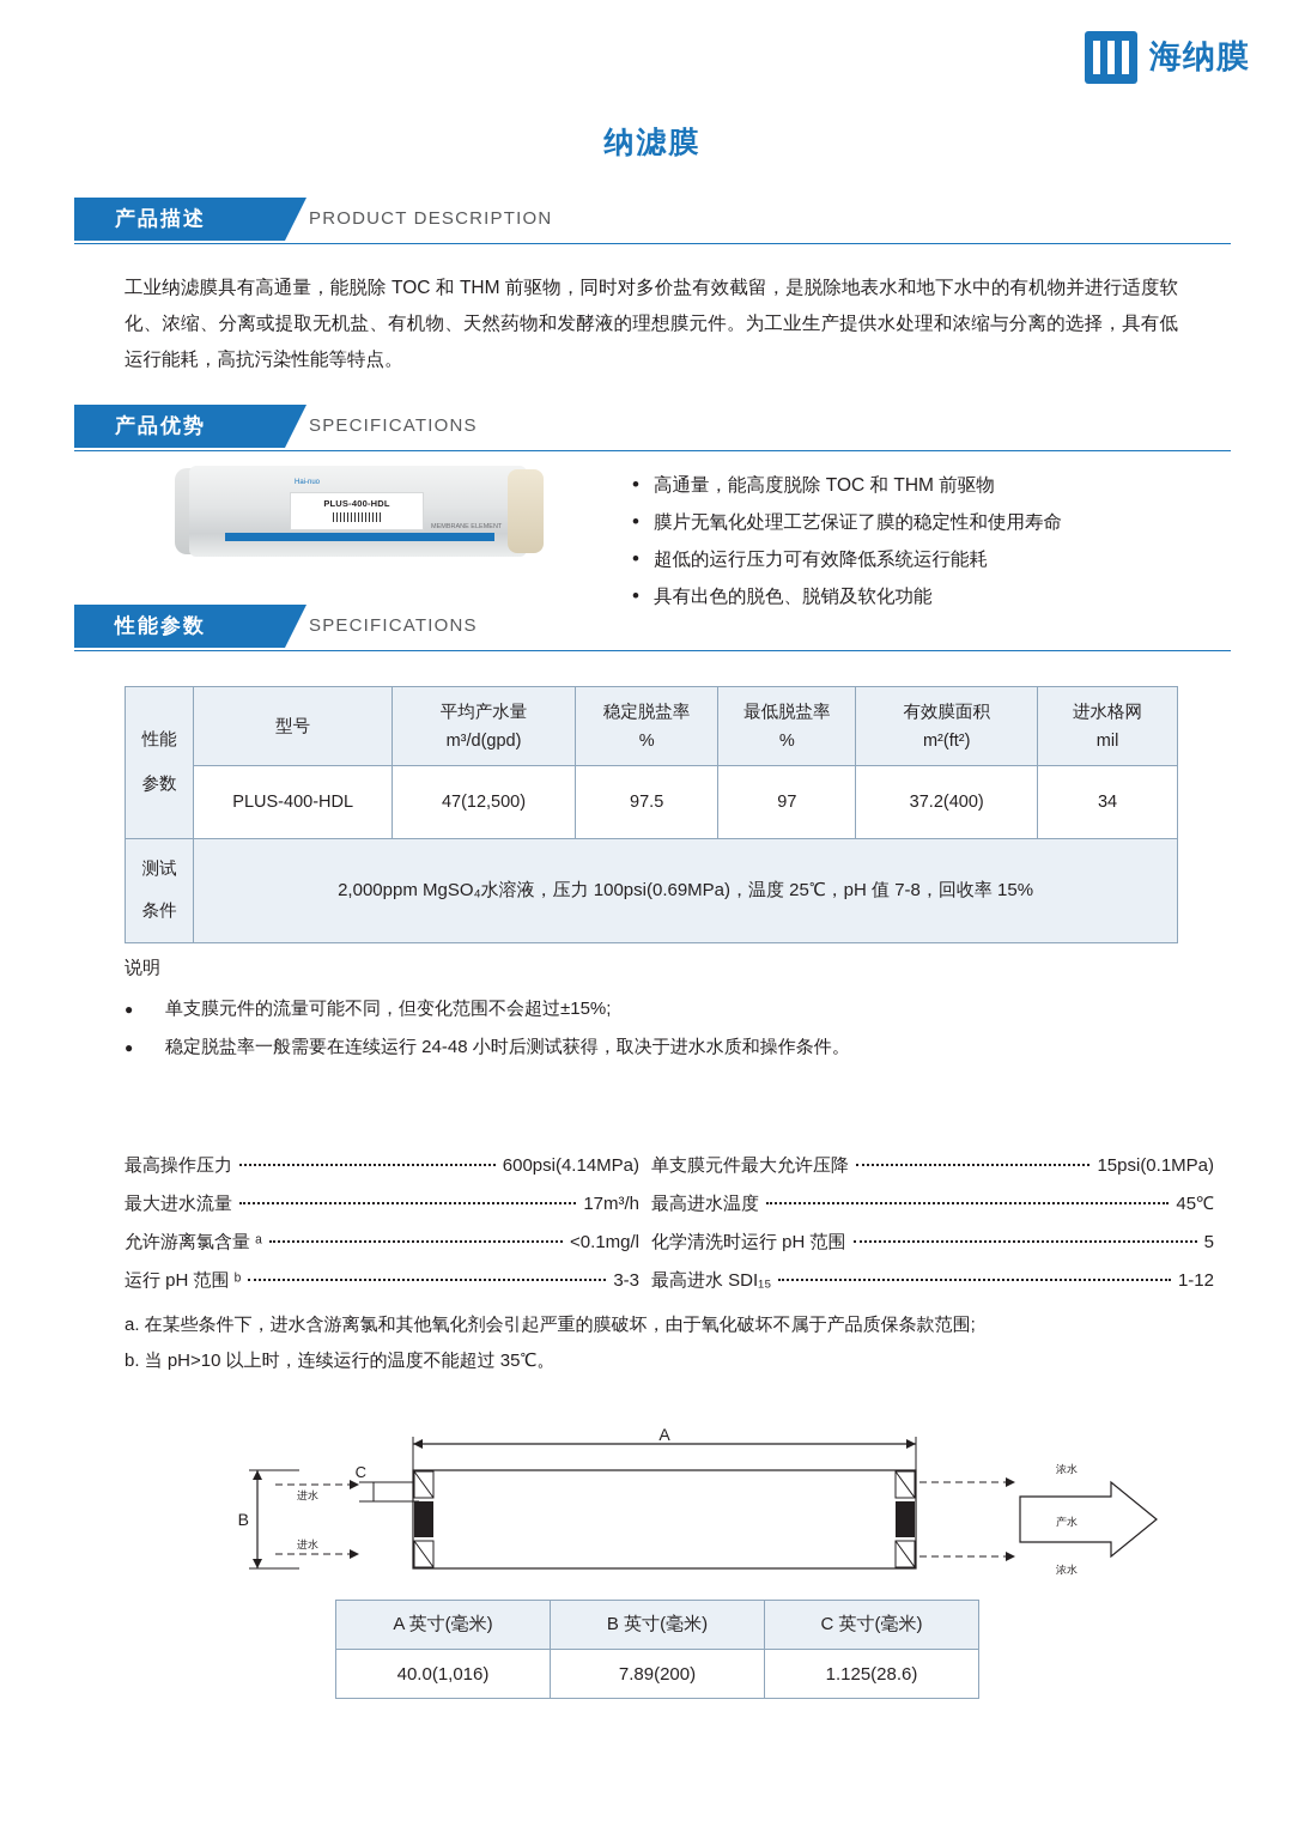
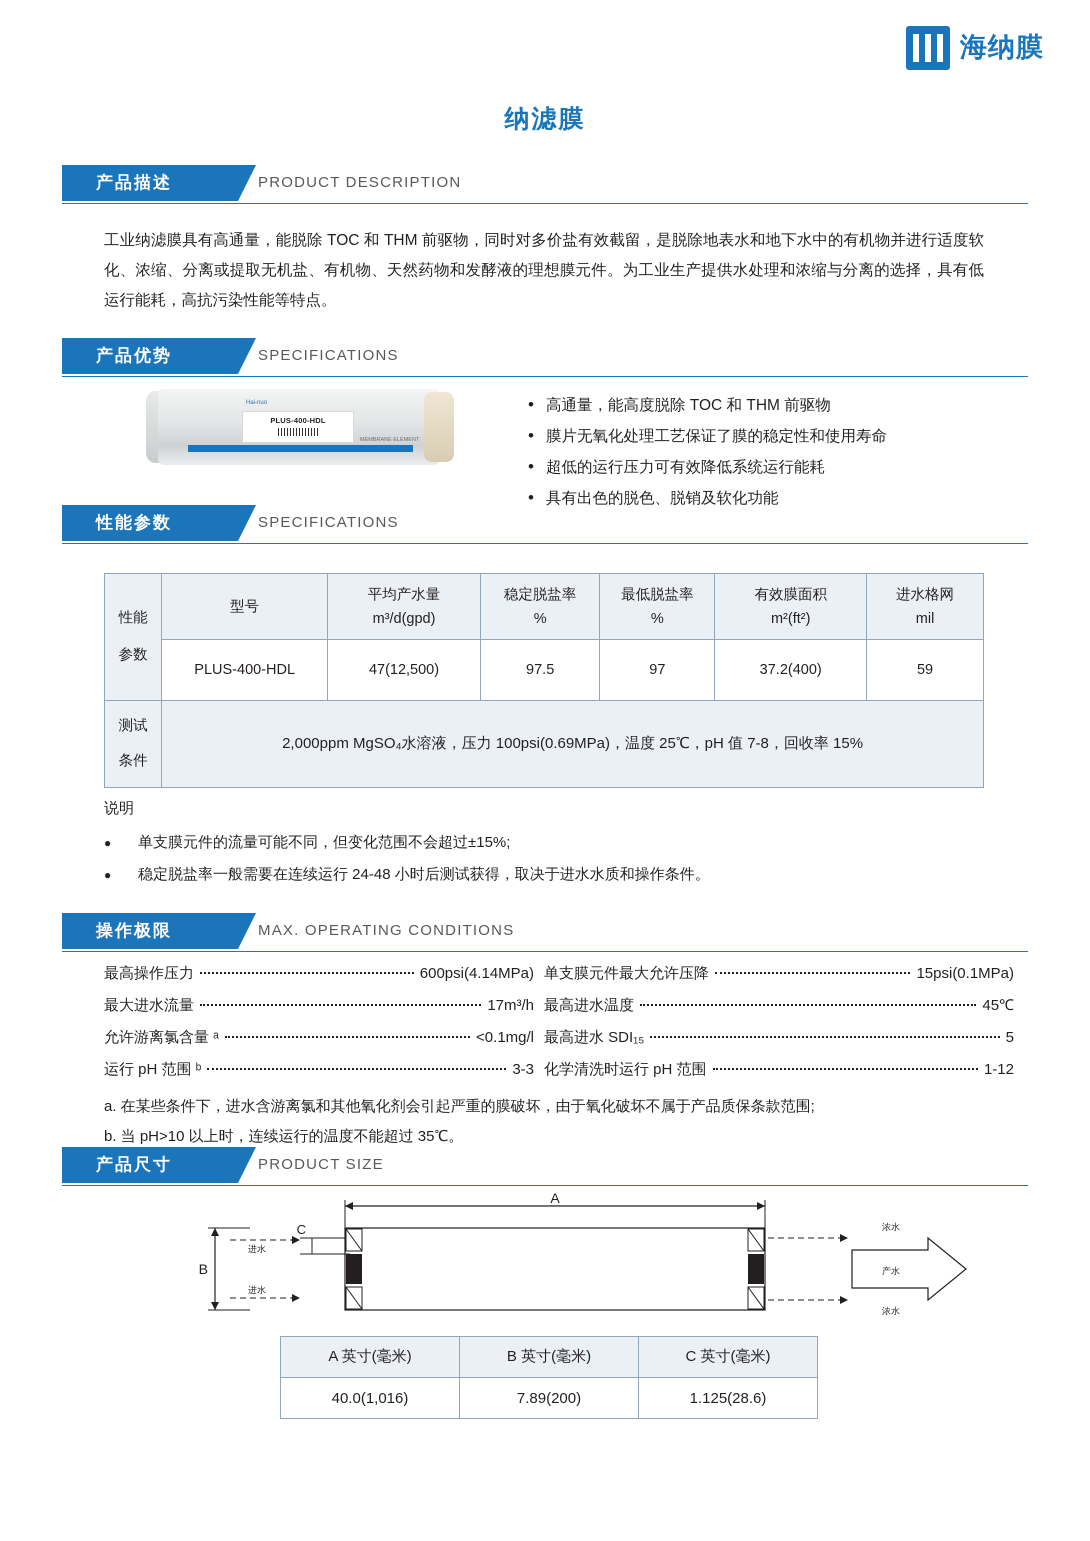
  海纳膜
  纳滤膜
  产品描述
  PRODUCT DESCRIPTION
  工业纳滤膜具有高通量，能脱除 TOC 和 THM 前驱物，同时对多价盐有效截留，是脱除地表水和地下水中的有机物并进行适度软化、浓缩、分离或提取无机盐、有机物、天然药物和发酵液的理想膜元件。为工业生产提供水处理和浓缩与分离的选择，具有低运行能耗，高抗污染性能等特点。
  产品优势
  SPECIFICATIONS
  PLUS-400-HDL
  高通量，能高度脱除 TOC 和 THM 前驱物
  膜片无氧化处理工艺保证了膜的稳定性和使用寿命
  超低的运行压力可有效降低系统运行能耗
  具有出色的脱色、脱销及软化功能
  性能参数
  SPECIFICATIONS
  性能 参数	型号	平均产水量 m³/d(gpd)	稳定脱盐率 %	最低脱盐率 %	有效膜面积 m²(ft²)	进水格网 mil
- PLUS-400-HDL	47(12,500)	97.5	97	37.2(400)	34
+ PLUS-400-HDL	47(12,500)	97.5	97	37.2(400)	59
  测试 条件	2,000ppm MgSO₄水溶液，压力 100psi(0.69MPa)，温度 25℃，pH 值 7-8，回收率 15%
  说明
  单支膜元件的流量可能不同，但变化范围不会超过±15%;
  稳定脱盐率一般需要在连续运行 24-48 小时后测试获得，取决于进水水质和操作条件。
+ 操作极限
+ MAX. OPERATING CONDITIONS
  最高操作压力
  600psi(4.14MPa)
  最大进水流量
  17m³/h
  允许游离氯含量 ᵃ
  <0.1mg/l
  运行 pH 范围 ᵇ
  3-3
  单支膜元件最大允许压降
  15psi(0.1MPa)
  最高进水温度
  45℃
- 化学清洗时运行 pH 范围
+ 最高进水 SDI₁₅
  5
- 最高进水 SDI₁₅
+ 化学清洗时运行 pH 范围
  1-12
  a. 在某些条件下，进水含游离氯和其他氧化剂会引起严重的膜破坏，由于氧化破坏不属于产品质保条款范围;
  b. 当 pH>10 以上时，连续运行的温度不能超过 35℃。
+ 产品尺寸
+ PRODUCT SIZE
  A
  B
  C
  进水
  进水
  浓水
  浓水
  产水
  A 英寸(毫米)	B 英寸(毫米)	C 英寸(毫米)
  40.0(1,016)	7.89(200)	1.125(28.6)
